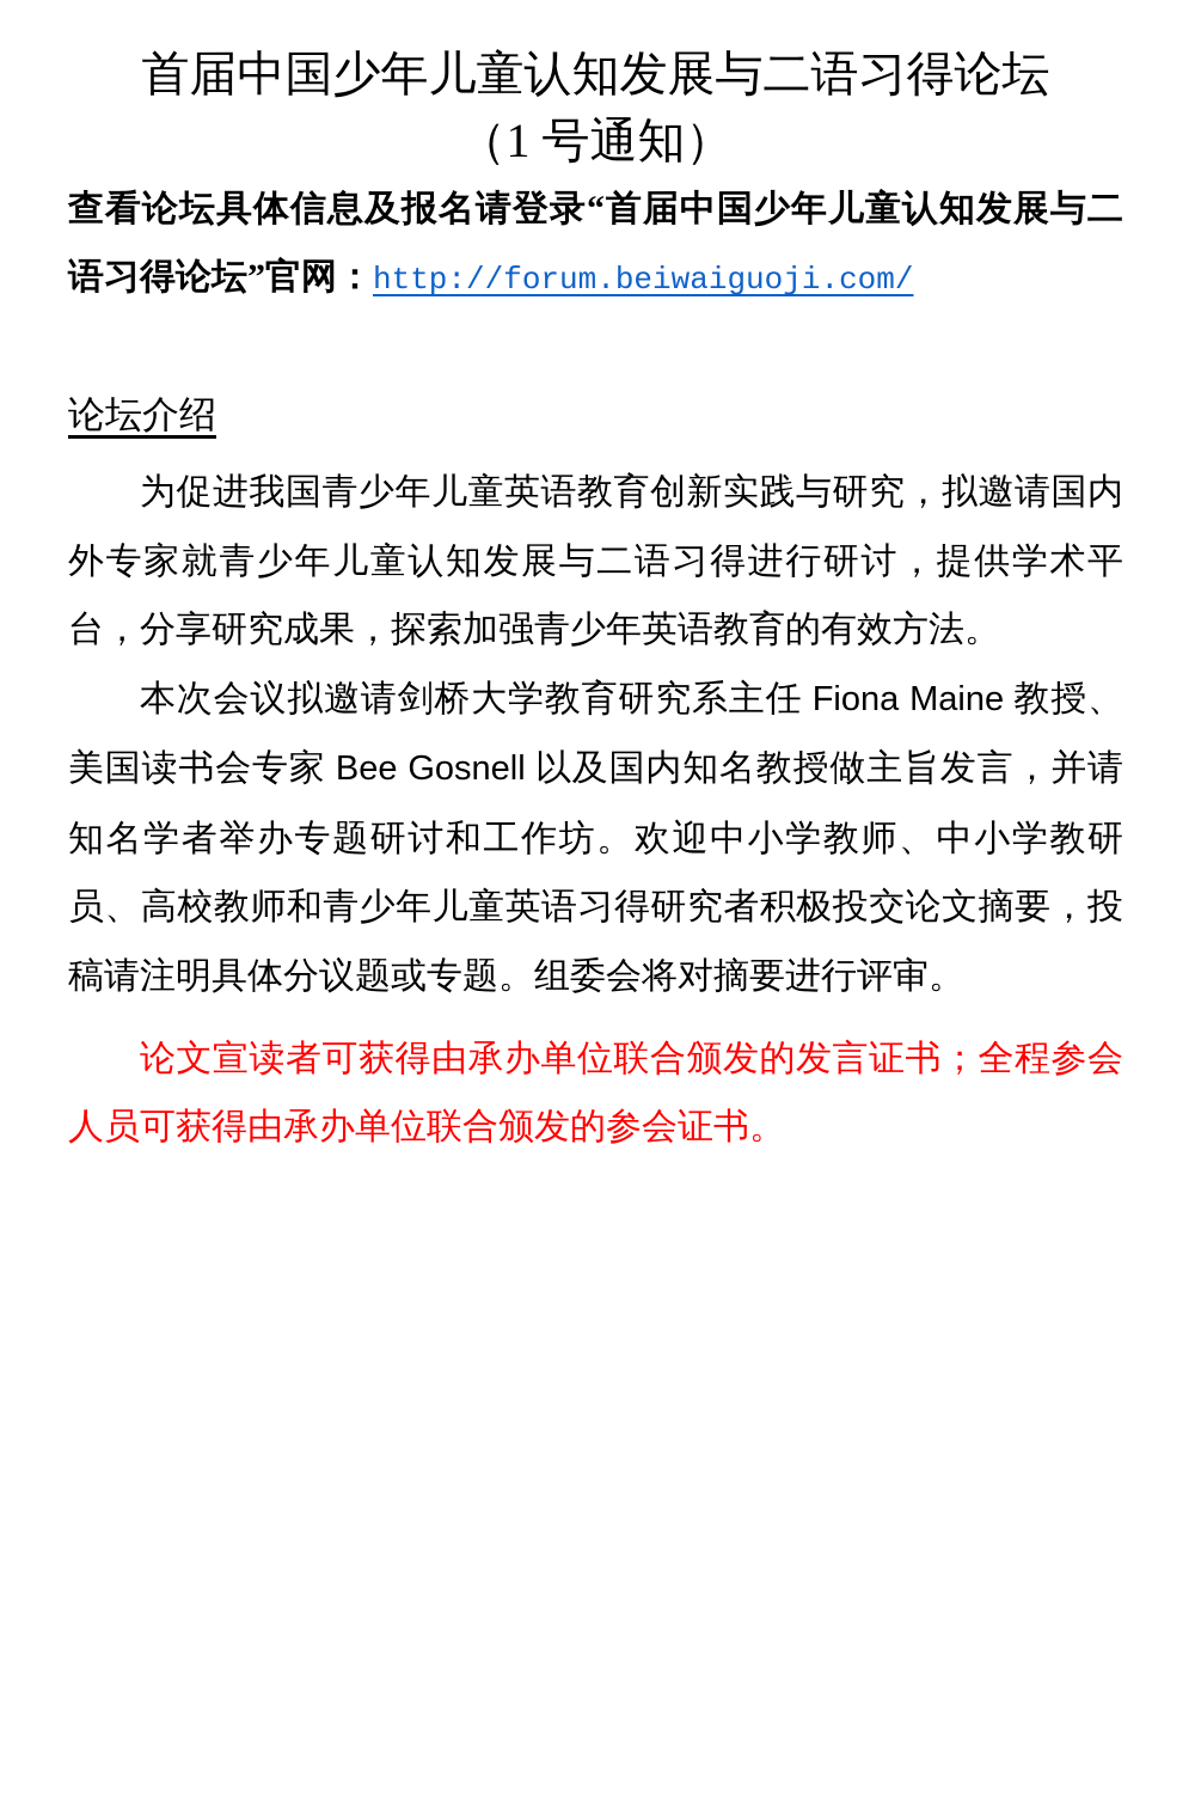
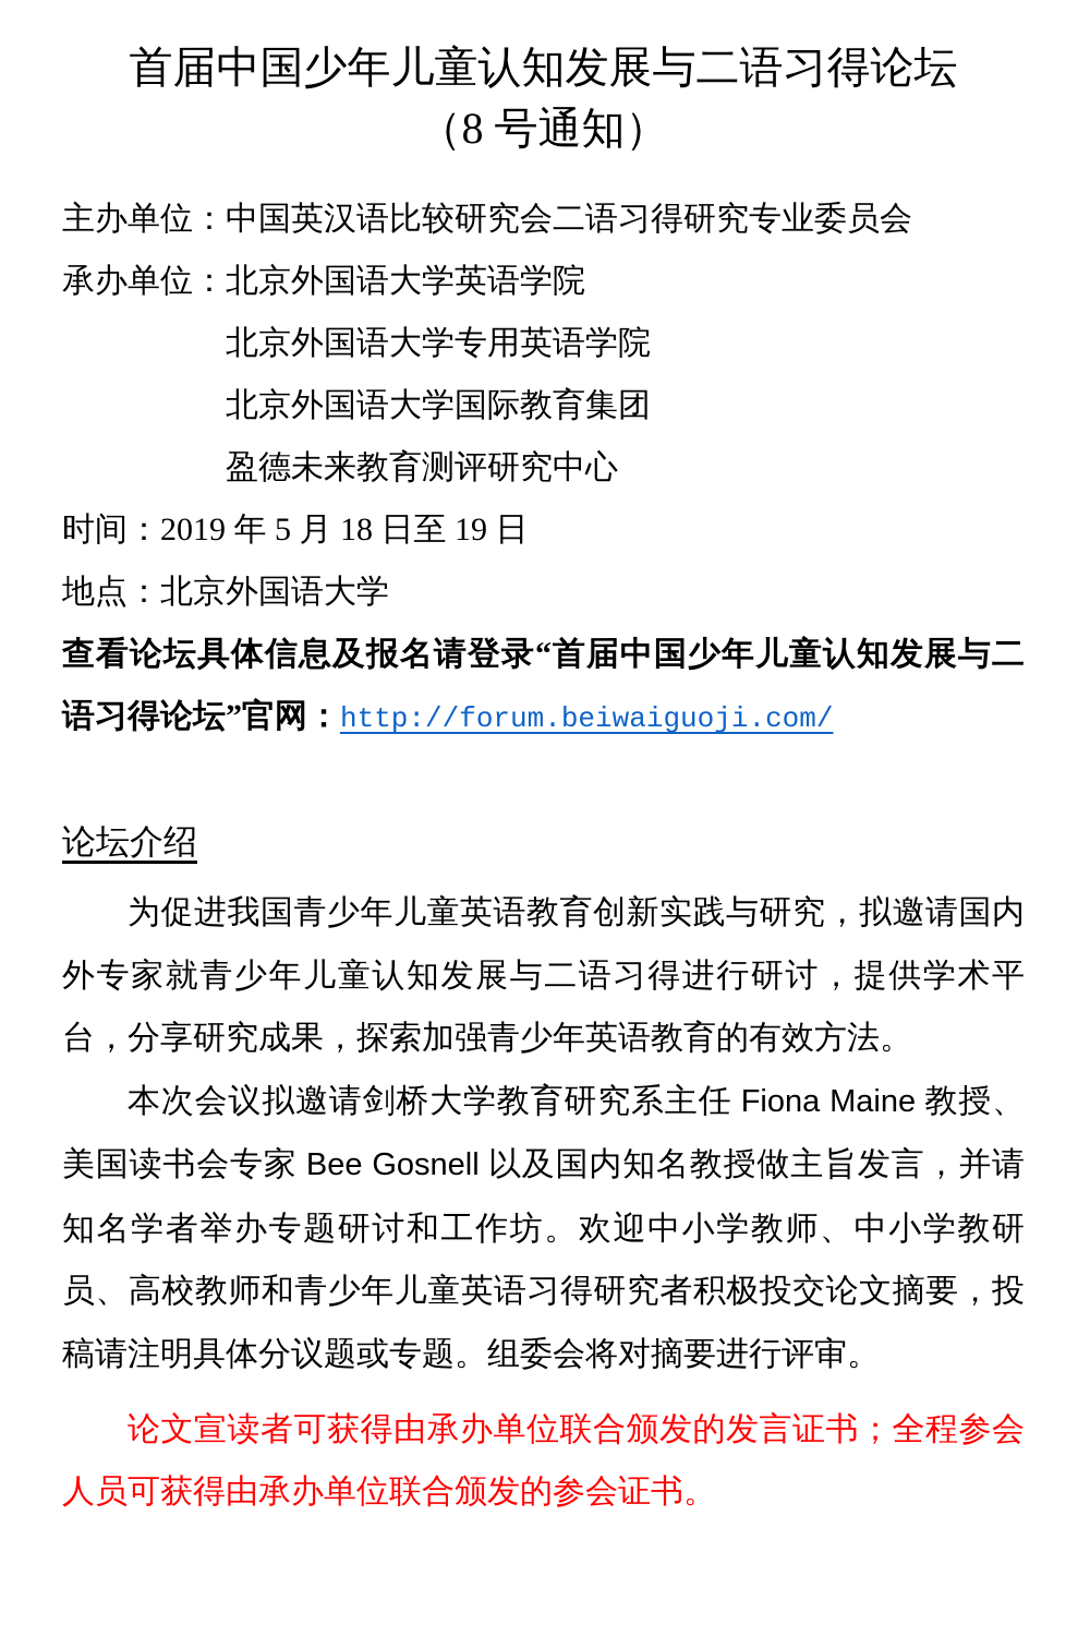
  首届中国少年儿童认知发展与二语习得论坛
- （1 号通知）
+ （8 号通知）
+ 主办单位：中国英汉语比较研究会二语习得研究专业委员会
+ 承办单位：北京外国语大学英语学院
+ 北京外国语大学专用英语学院
+ 北京外国语大学国际教育集团
+ 盈德未来教育测评研究中心
+ 时间：2019 年 5 月 18 日至 19 日
+ 地点：北京外国语大学
  查看论坛具体信息及报名请登录“首届中国少年儿童认知发展与二语习得论坛”官网：http://forum.beiwaiguoji.com/
  论坛介绍
  为促进我国青少年儿童英语教育创新实践与研究，拟邀请国内外专家就青少年儿童认知发展与二语习得进行研讨，提供学术平台，分享研究成果，探索加强青少年英语教育的有效方法。
  本次会议拟邀请剑桥大学教育研究系主任 Fiona Maine 教授、美国读书会专家 Bee Gosnell 以及国内知名教授做主旨发言，并请知名学者举办专题研讨和工作坊。欢迎中小学教师、中小学教研员、高校教师和青少年儿童英语习得研究者积极投交论文摘要，投稿请注明具体分议题或专题。组委会将对摘要进行评审。
  论文宣读者可获得由承办单位联合颁发的发言证书；全程参会人员可获得由承办单位联合颁发的参会证书。
